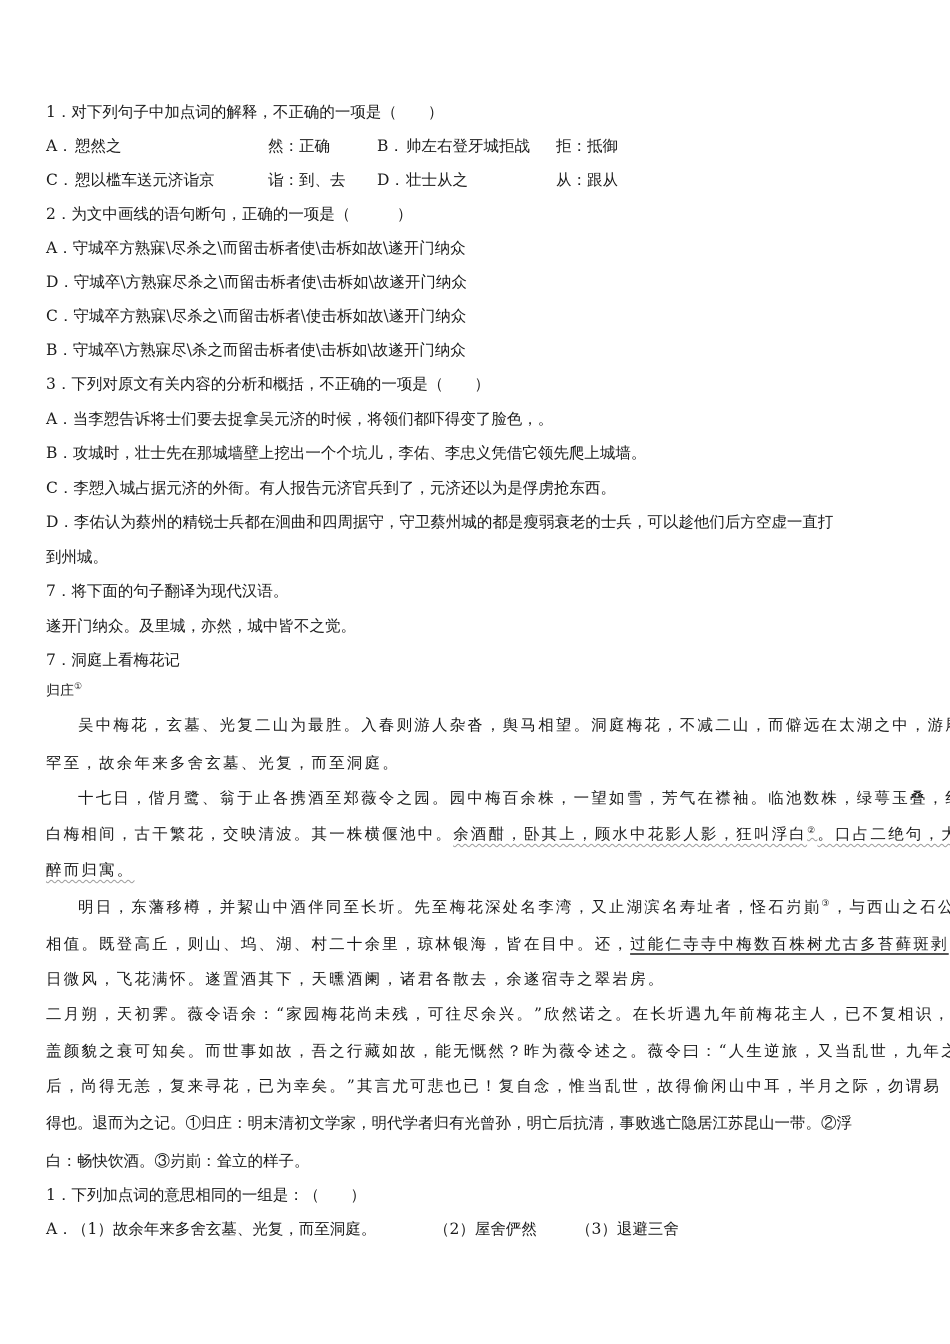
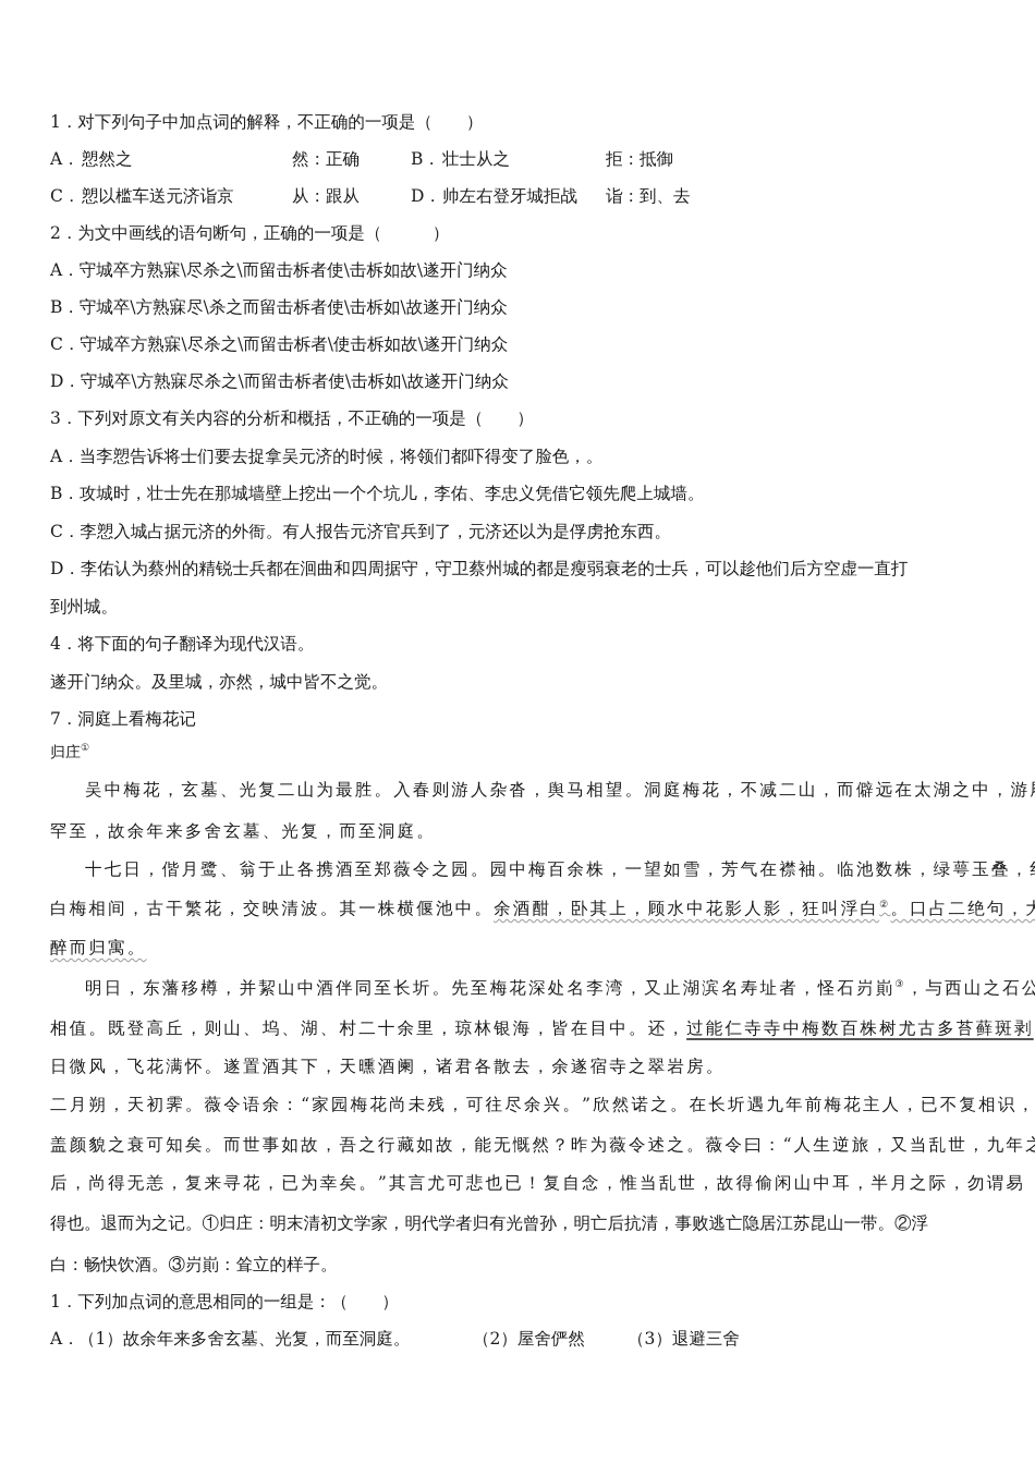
  1．对下列句子中加点词的解释，不正确的一项是（ ）
  A．
  愬然之
  然：正确
  B．
- 帅左右登牙城拒战
+ 壮士从之
  拒：抵御
  C．
  愬以槛车送元济诣京
- 诣：到、去
+ 从：跟从
  D．
- 壮士从之
+ 帅左右登牙城拒战
- 从：跟从
+ 诣：到、去
  2．为文中画线的语句断句，正确的一项是（ ）
  A．守城卒方熟寐\尽杀之\而留击柝者使\击柝如故\遂开门纳众
- D．守城卒\方熟寐尽杀之\而留击柝者使\击柝如\故遂开门纳众
+ B．守城卒\方熟寐尽\杀之而留击柝者使\击柝如\故遂开门纳众
  C．守城卒方熟寐\尽杀之\而留击柝者\使击柝如故\遂开门纳众
- B．守城卒\方熟寐尽\杀之而留击柝者使\击柝如\故遂开门纳众
+ D．守城卒\方熟寐尽杀之\而留击柝者使\击柝如\故遂开门纳众
  3．下列对原文有关内容的分析和概括，不正确的一项是（ ）
  A．当李愬告诉将士们要去捉拿吴元济的时候，将领们都吓得变了脸色，。
  B．攻城时，壮士先在那城墙壁上挖出一个个坑儿，李佑、李忠义凭借它领先爬上城墙。
  C．李愬入城占据元济的外衙。有人报告元济官兵到了，元济还以为是俘虏抢东西。
  D．李佑认为蔡州的精锐士兵都在洄曲和四周据守，守卫蔡州城的都是瘦弱衰老的士兵，可以趁他们后方空虚一直打
  到州城。
- 7．将下面的句子翻译为现代汉语。
+ 4．将下面的句子翻译为现代汉语。
  遂开门纳众。及里城，亦然，城中皆不之觉。
  7．洞庭上看梅花记
  归庄①
  吴中梅花，玄墓、光复二山为最胜。入春则游人杂沓，舆马相望。洞庭梅花，不减二山，而僻远在太湖之中，游
  罕至，故余年来多舍玄墓、光复，而至洞庭。
  十七日，偕月鹭、翁于止各携酒至郑薇令之园。园中梅百余株，一望如雪，芳气在襟袖。临池数株，绿萼玉叠，
  白梅相间，古干繁花，交映清波。其一株横偃池中。余酒酣，卧其上，顾水中花影人影，狂叫浮白②。口占二绝句，
  醉而归寓。
  明日，东藩移樽，并絜山中酒伴同至长圻。先至梅花深处名李湾，又止湖滨名寿址者，怪石岃崱③，与西山之石公
  相值。既登高丘，则山、坞、湖、村二十余里，琼林银海，皆在目中。还，过能仁寺寺中梅数百株树尤古多苔藓斑剥
  日微风，飞花满怀。遂置酒其下，天曛酒阑，诸君各散去，余遂宿寺之翠岩房。
  二月朔，天初霁。薇令语余：“家园梅花尚未残，可往尽余兴。”欣然诺之。在长圻遇九年前梅花主人，已不复相识，
  盖颜貌之衰可知矣。而世事如故，吾之行藏如故，能无慨然？昨为薇令述之。薇令曰：“人生逆旅，又当乱世，九年
  后，尚得无恙，复来寻花，已为幸矣。”其言尤可悲也已！复自念，惟当乱世，故得偷闲山中耳，半月之际，勿谓易
  得也。退而为之记。①归庄：明末清初文学家，明代学者归有光曾孙，明亡后抗清，事败逃亡隐居江苏昆山一带。②浮
  白：畅快饮酒。③岃崱：耸立的样子。
  1．下列加点词的意思相同的一组是：（ ）
  A．
  （1）故余年来多舍玄墓、光复，而至洞庭。
  （2）屋舍俨然
  （3）退避三舍
